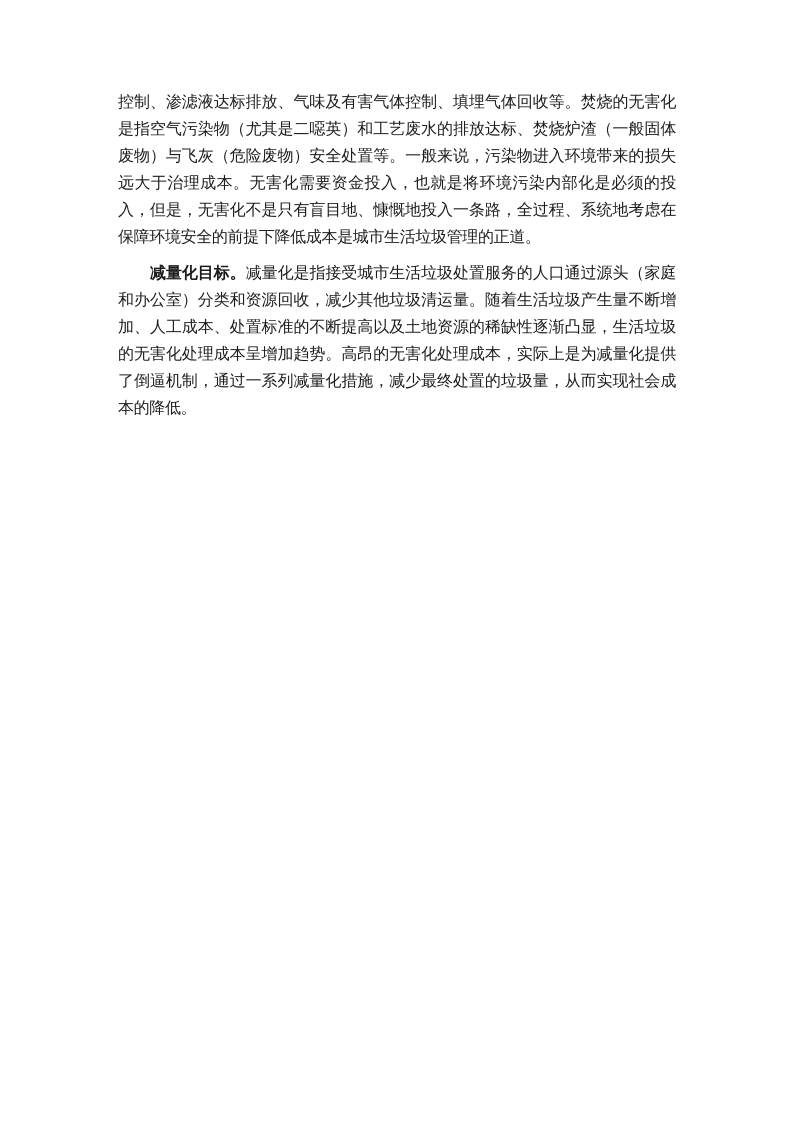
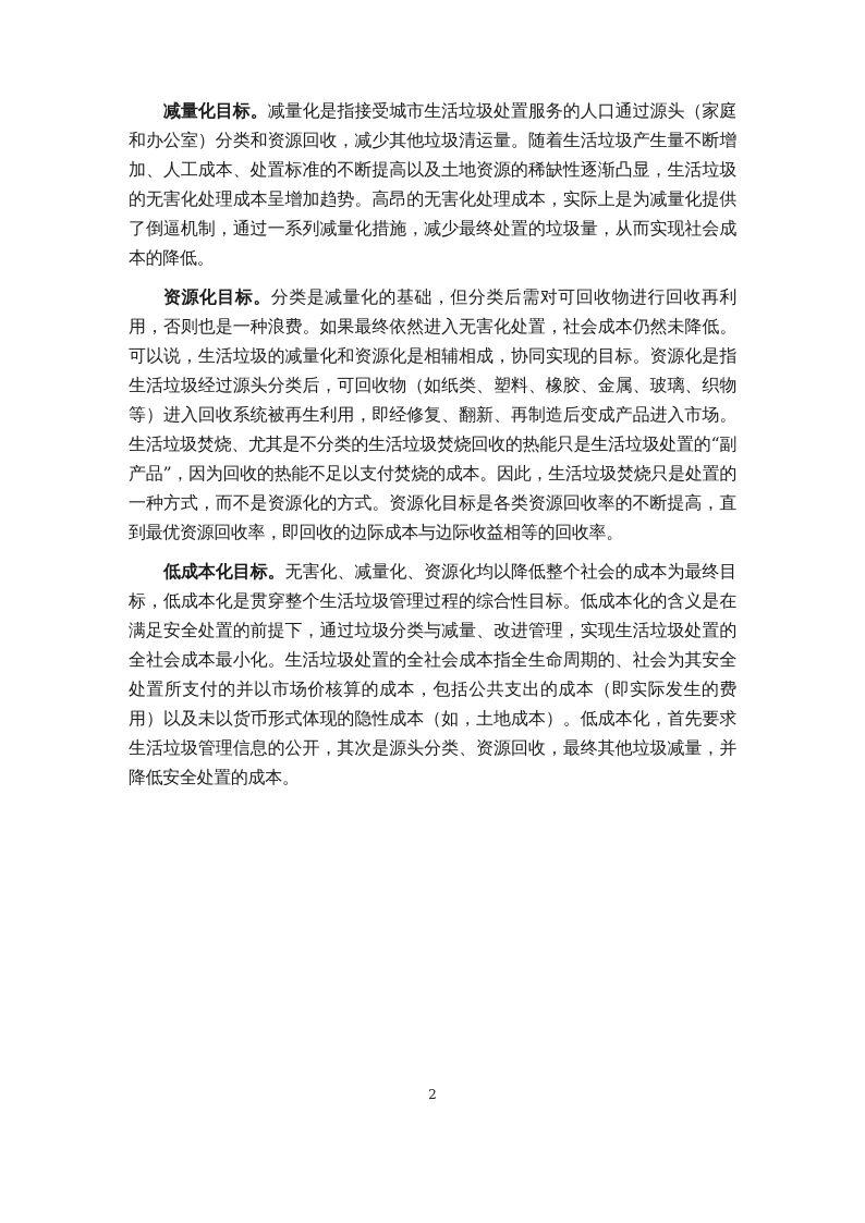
- 控制、渗滤液达标排放、气味及有害气体控制、填埋气体回收等。焚烧的无害化是指空气污染物（尤其是二噁英）和工艺废水的排放达标、焚烧炉渣（一般固体废物）与飞灰（危险废物）安全处置等。一般来说，污染物进入环境带来的损失远大于治理成本。无害化需要资金投入，也就是将环境污染内部化是必须的投入，但是，无害化不是只有盲目地、慷慨地投入一条路，全过程、系统地考虑在保障环境安全的前提下降低成本是城市生活垃圾管理的正道。
  减量化目标。减量化是指接受城市生活垃圾处置服务的人口通过源头（家庭和办公室）分类和资源回收，减少其他垃圾清运量。随着生活垃圾产生量不断增加、人工成本、处置标准的不断提高以及土地资源的稀缺性逐渐凸显，生活垃圾的无害化处理成本呈增加趋势。高昂的无害化处理成本，实际上是为减量化提供了倒逼机制，通过一系列减量化措施，减少最终处置的垃圾量，从而实现社会成本的降低。
+ 资源化目标。分类是减量化的基础，但分类后需对可回收物进行回收再利用，否则也是一种浪费。如果最终依然进入无害化处置，社会成本仍然未降低。可以说，生活垃圾的减量化和资源化是相辅相成，协同实现的目标。资源化是指生活垃圾经过源头分类后，可回收物（如纸类、塑料、橡胶、金属、玻璃、织物等）进入回收系统被再生利用，即经修复、翻新、再制造后变成产品进入市场。生活垃圾焚烧、尤其是不分类的生活垃圾焚烧回收的热能只是生活垃圾处置的“副产品”，因为回收的热能不足以支付焚烧的成本。因此，生活垃圾焚烧只是处置的一种方式，而不是资源化的方式。资源化目标是各类资源回收率的不断提高，直到最优资源回收率，即回收的边际成本与边际收益相等的回收率。
+ 低成本化目标。无害化、减量化、资源化均以降低整个社会的成本为最终目标，低成本化是贯穿整个生活垃圾管理过程的综合性目标。低成本化的含义是在满足安全处置的前提下，通过垃圾分类与减量、改进管理，实现生活垃圾处置的全社会成本最小化。生活垃圾处置的全社会成本指全生命周期的、社会为其安全处置所支付的并以市场价核算的成本，包括公共支出的成本（即实际发生的费用）以及未以货币形式体现的隐性成本（如，土地成本）。低成本化，首先要求生活垃圾管理信息的公开，其次是源头分类、资源回收，最终其他垃圾减量，并降低安全处置的成本。
+ 2
